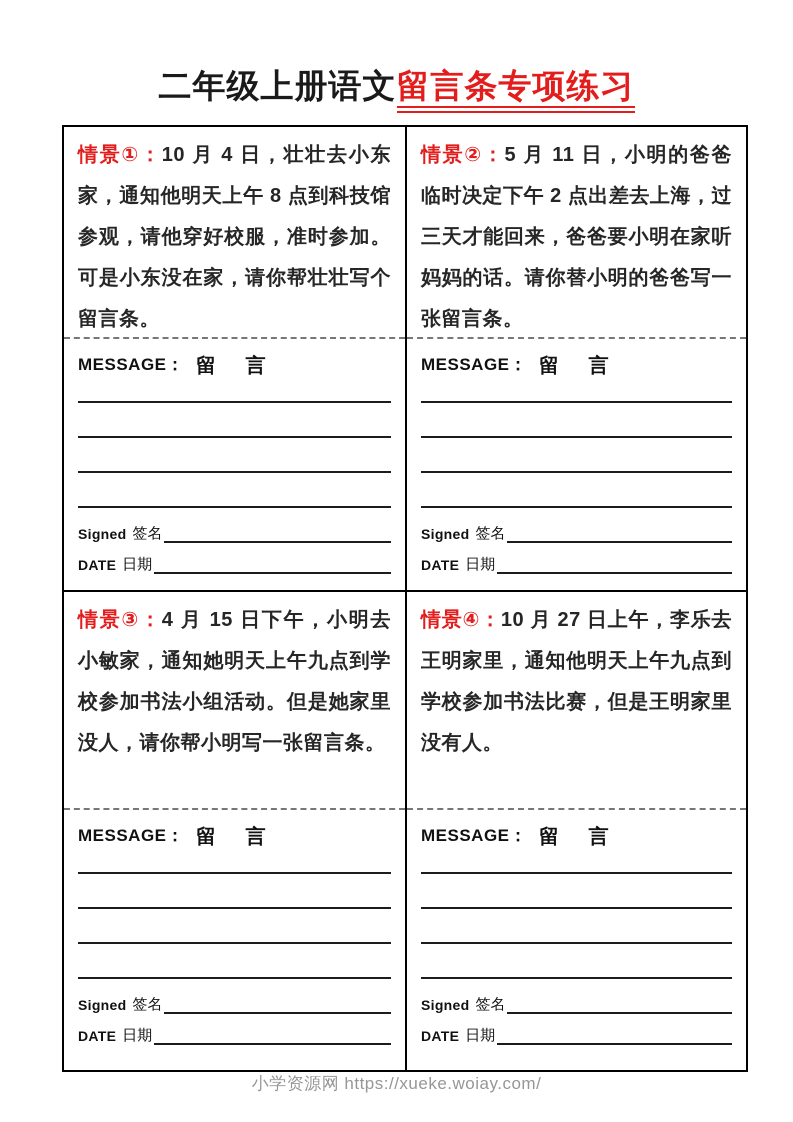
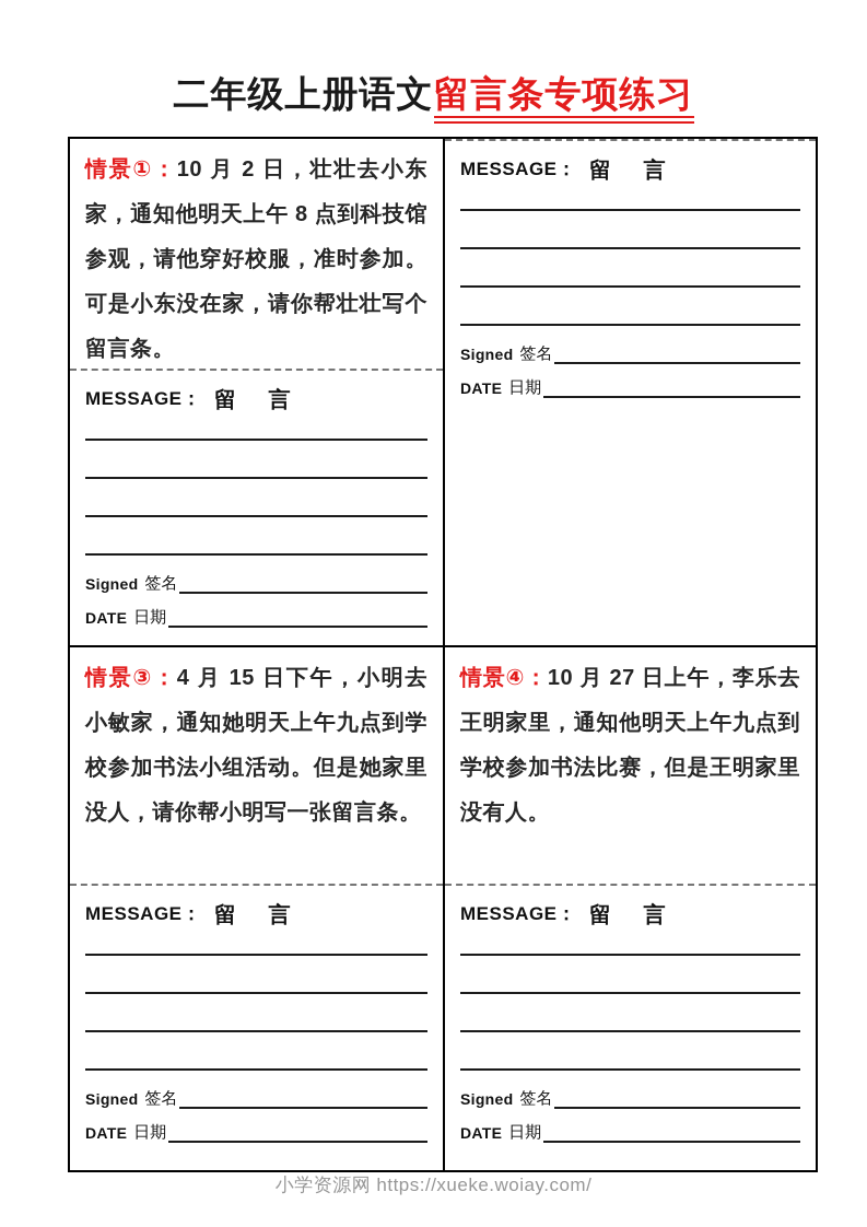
  二年级上册语文留言条专项练习
- 情景①：10 月 4 日，壮壮去小东家，通知他明天上午 8 点到科技馆参观，请他穿好校服，准时参加。可是小东没在家，请你帮壮壮写个留言条。
+ 情景①：10 月 2 日，壮壮去小东家，通知他明天上午 8 点到科技馆参观，请他穿好校服，准时参加。可是小东没在家，请你帮壮壮写个留言条。
  MESSAGE：
  留 言
  Signed
  签名
  DATE
  日期
- 情景②：5 月 11 日，小明的爸爸临时决定下午 2 点出差去上海，过三天才能回来，爸爸要小明在家听妈妈的话。请你替小明的爸爸写一张留言条。
  MESSAGE：
  留 言
  Signed
  签名
  DATE
  日期
  情景③：4 月 15 日下午，小明去小敏家，通知她明天上午九点到学校参加书法小组活动。但是她家里没人，请你帮小明写一张留言条。
  MESSAGE：
  留 言
  Signed
  签名
  DATE
  日期
  情景④：10 月 27 日上午，李乐去王明家里，通知他明天上午九点到学校参加书法比赛，但是王明家里没有人。
  MESSAGE：
  留 言
  Signed
  签名
  DATE
  日期
  小学资源网 https://xueke.woiay.com/
